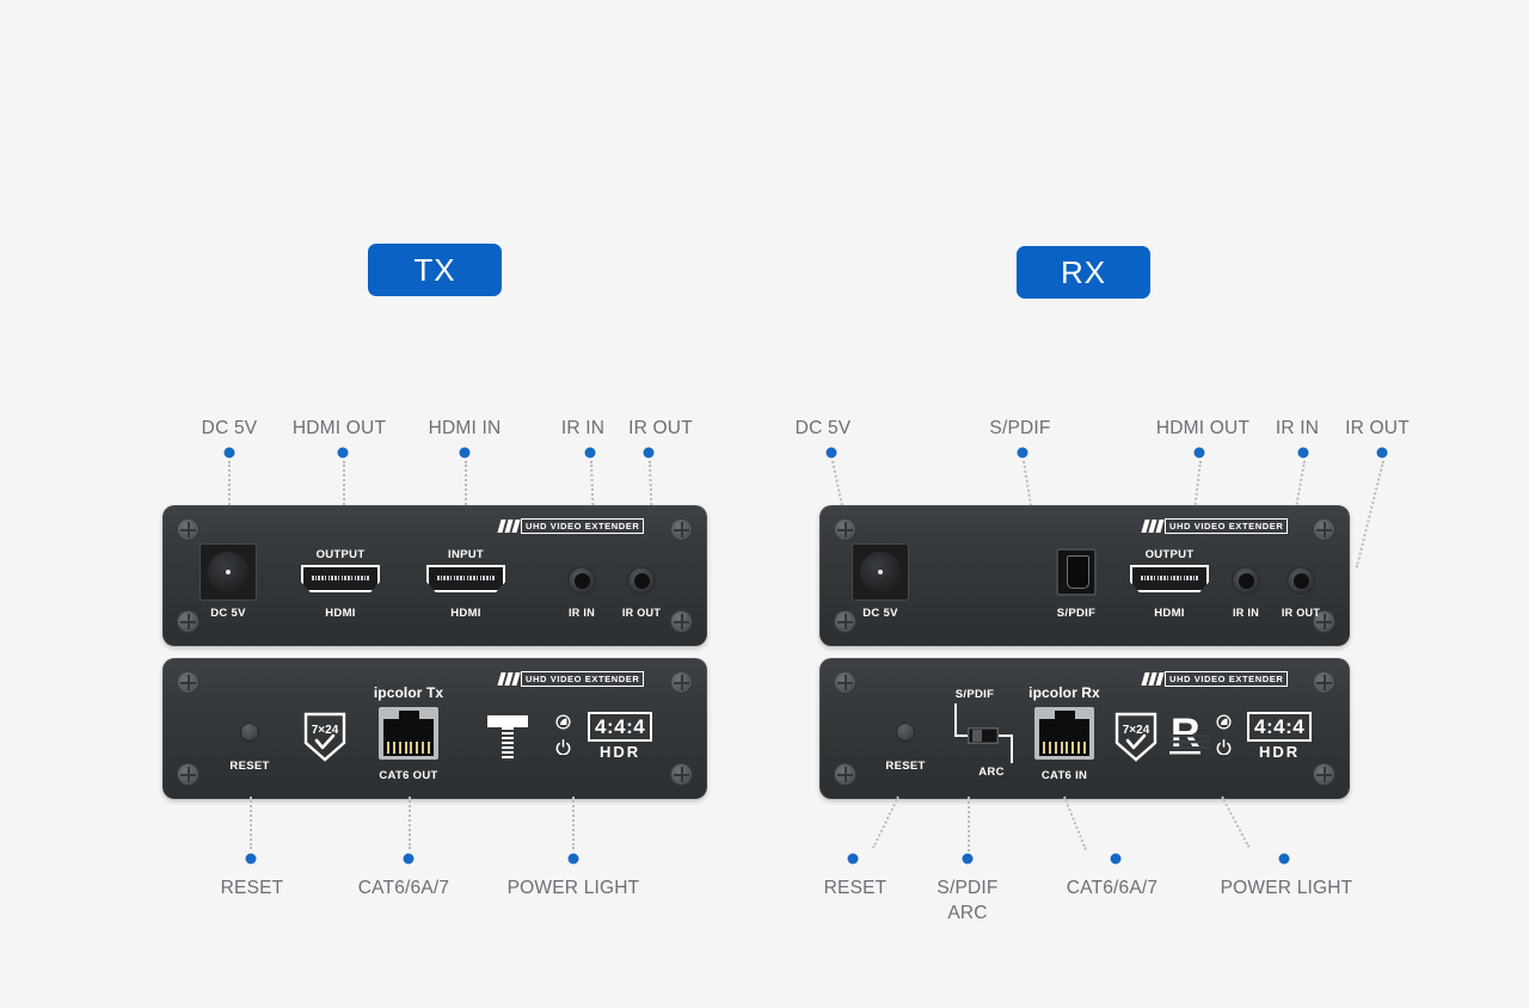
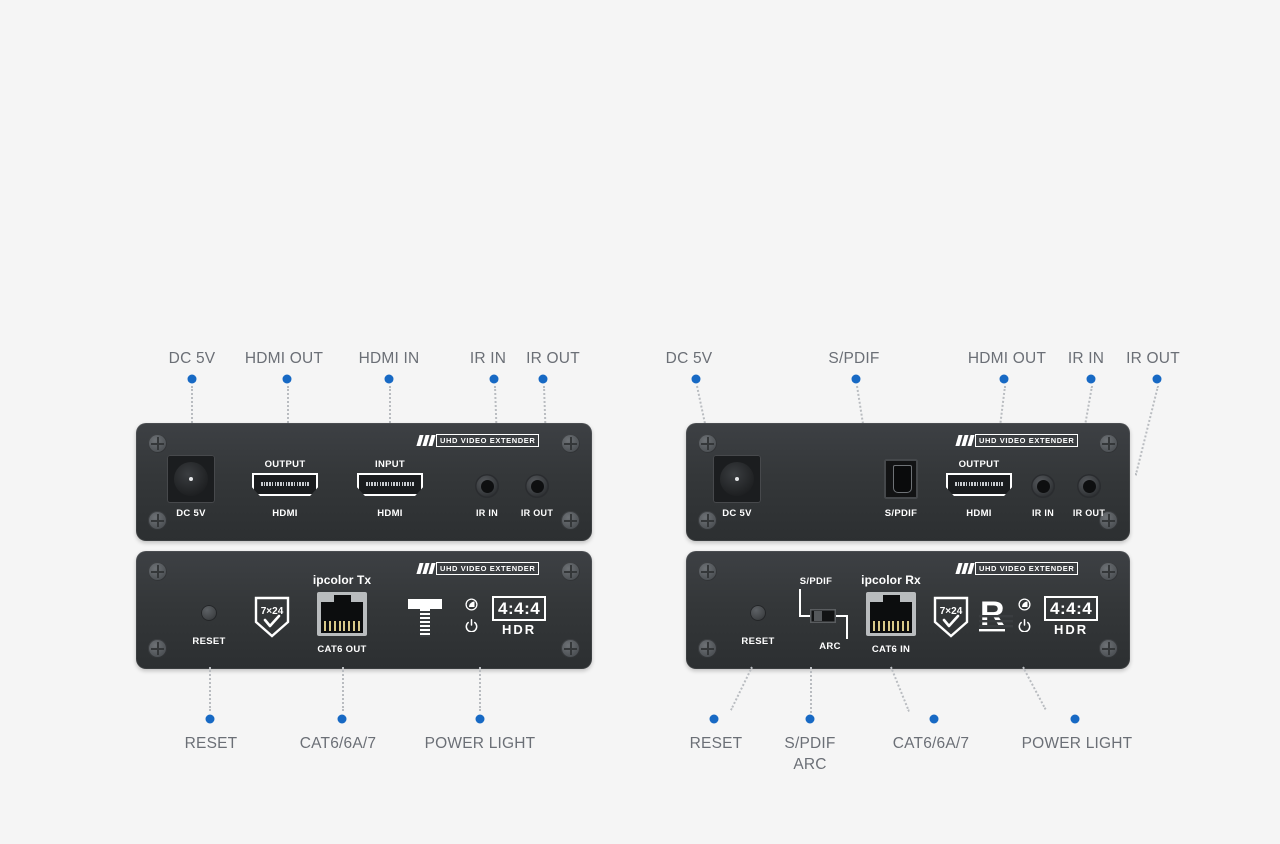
- TX
- RX
  DC 5V
  HDMI OUT
  HDMI IN
  IR IN
  IR OUT
  UHD VIDEO EXTENDER
  DC 5V
  OUTPUT
  HDMI
  INPUT
  HDMI
  IR IN
  IR OUT
  UHD VIDEO EXTENDER
  RESET
  7×24
  ipcolor Tx
  CAT6 OUT
  4:4:4
  HDR
  RESET
  CAT6/6A/7
  POWER LIGHT
  DC 5V
  S/PDIF
  HDMI OUT
  IR IN
  IR OUT
  UHD VIDEO EXTENDER
  DC 5V
  S/PDIF
  OUTPUT
  HDMI
  IR IN
  IR OUT
  UHD VIDEO EXTENDER
  RESET
  S/PDIF
  ARC
  ipcolor Rx
  CAT6 IN
  7×24
  R
  4:4:4
  HDR
  RESET
  S/PDIF
  ARC
  CAT6/6A/7
  POWER LIGHT
